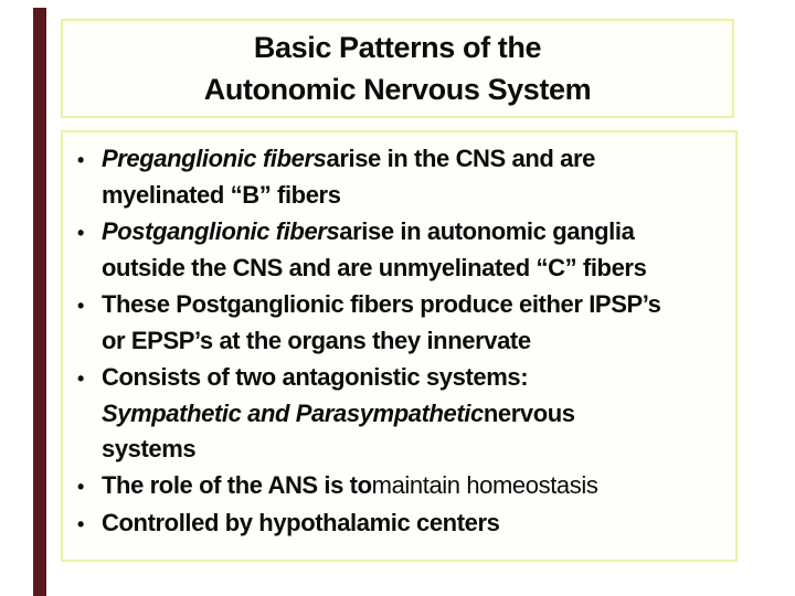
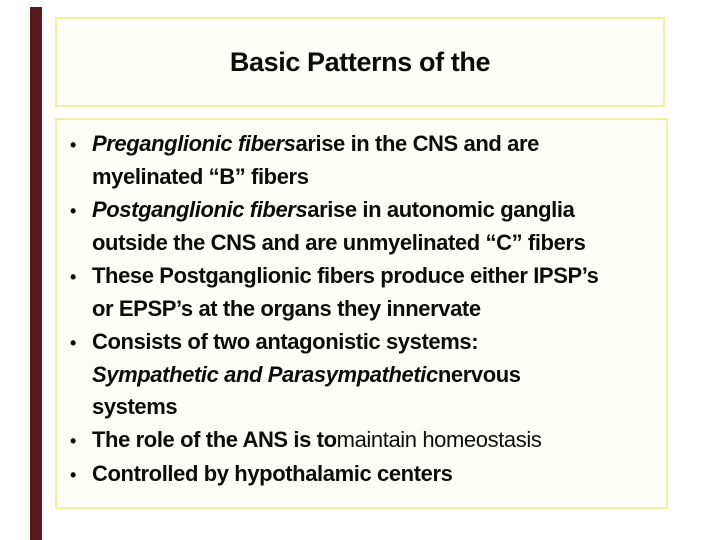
  Basic Patterns of the
- Autonomic Nervous System
  •
  Preganglionic fibers
  arise in the CNS and are
  myelinated “B” fibers
  •
  Postganglionic fibers
  arise in autonomic ganglia
  outside the CNS and are unmyelinated “C” fibers
  •
  These Postganglionic fibers produce either IPSP’s
  or EPSP’s at the organs they innervate
  •
  Consists of two antagonistic systems:
  Sympathetic and Parasympathetic
  nervous
  systems
  •
  The role of the ANS is to
  maintain homeostasis
  •
  Controlled by hypothalamic centers
